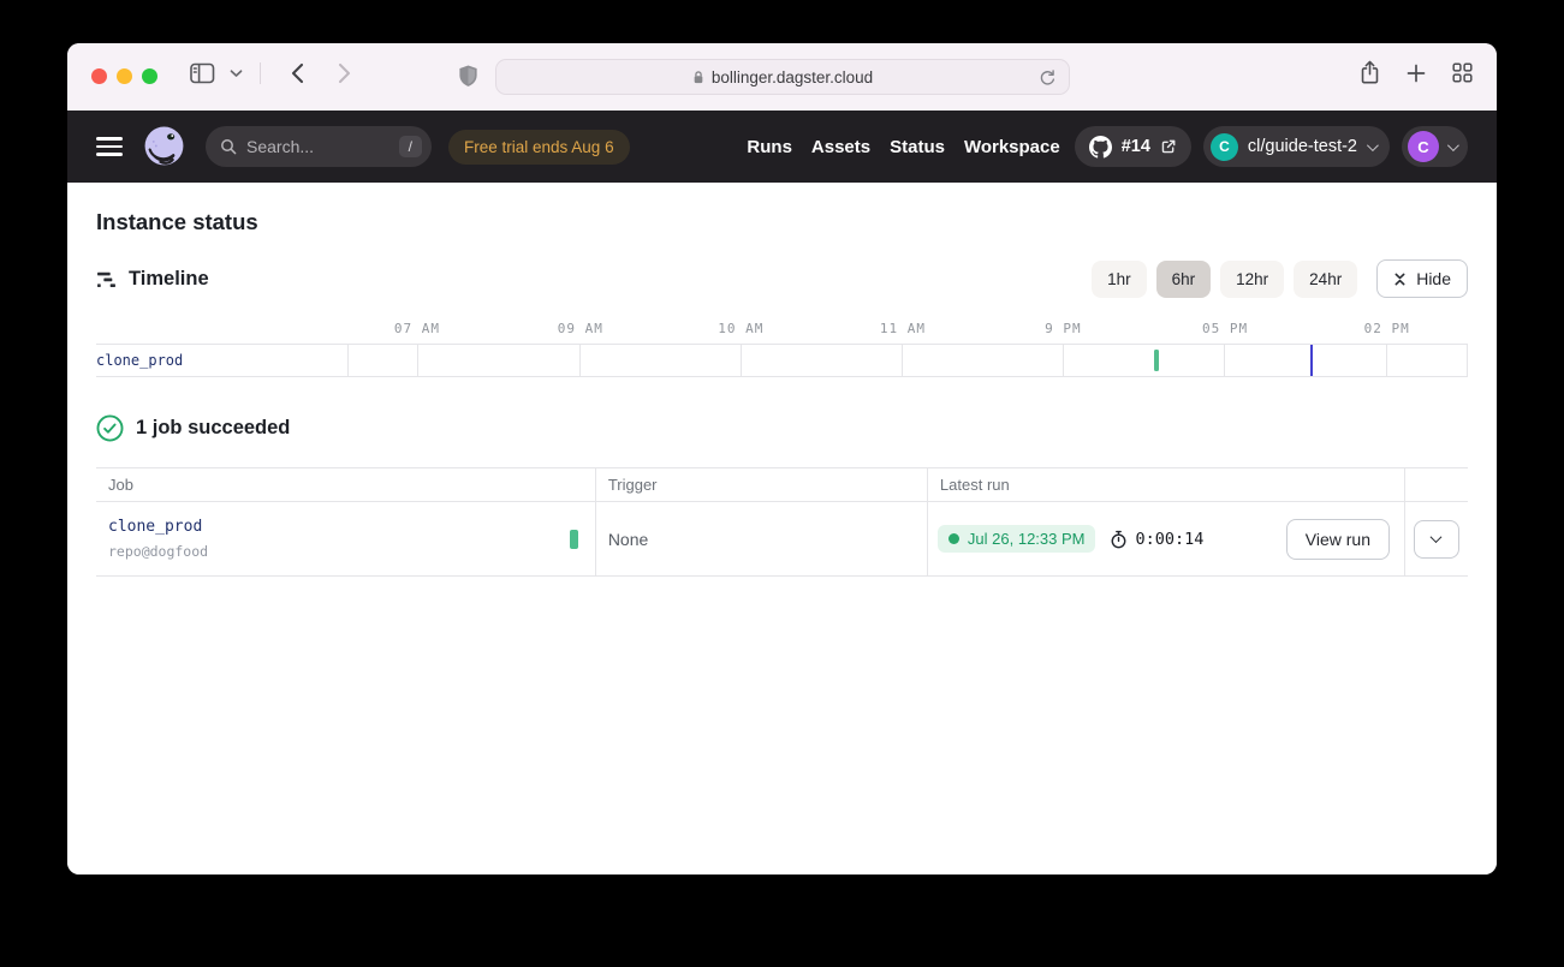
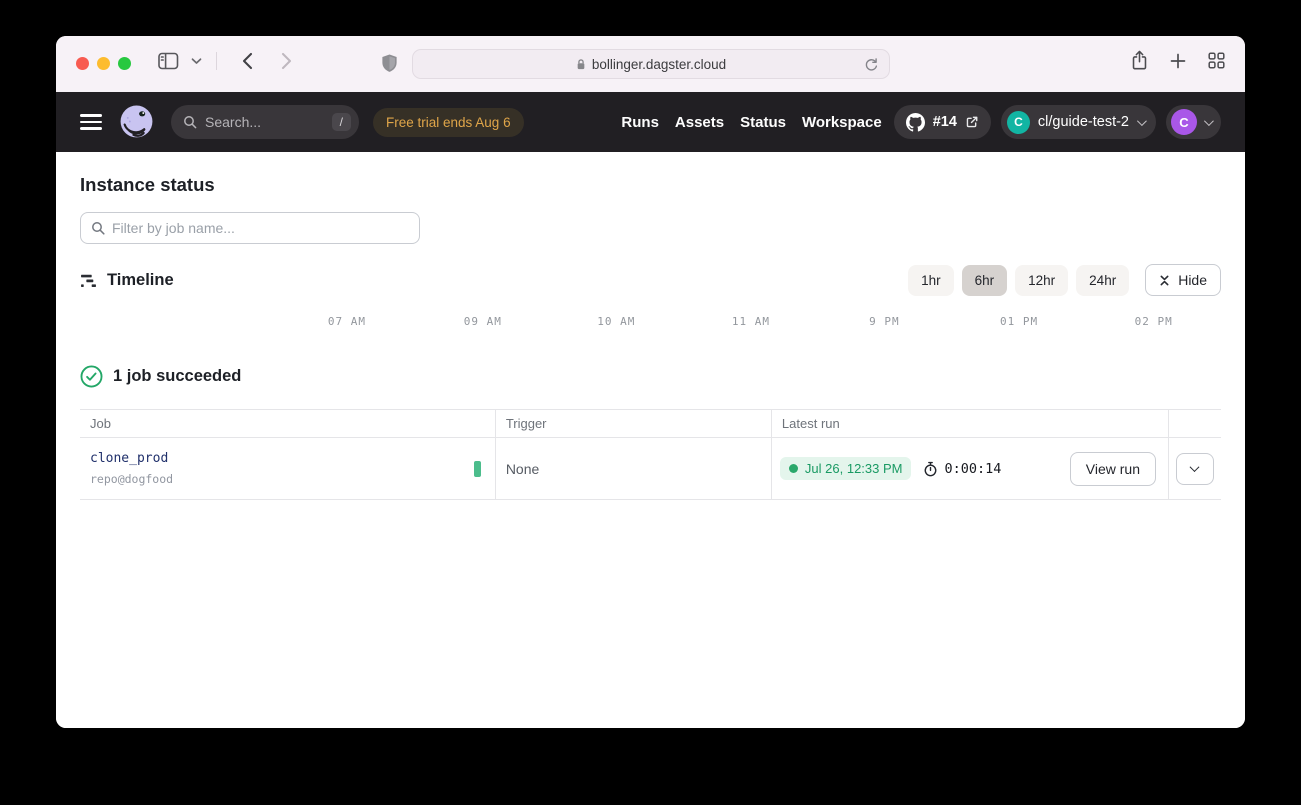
  bollinger.dagster.cloud
  Search...
  /
  Free trial ends Aug 6
  Runs
  Assets
  Status
  Workspace
  #14
  C
  cl/guide-test-2
  C
  Instance status
+ Filter by job name...
  Timeline
  1hr
  6hr
  12hr
  24hr
  Hide
  07 AM
  09 AM
  10 AM
  11 AM
  9 PM
- 05 PM
+ 01 PM
  02 PM
- clone_prod
  1 job succeeded
  Job	Trigger	Latest run
  clone_prod repo@dogfood	None	Jul 26, 12:33 PM 0:00:14 View run
